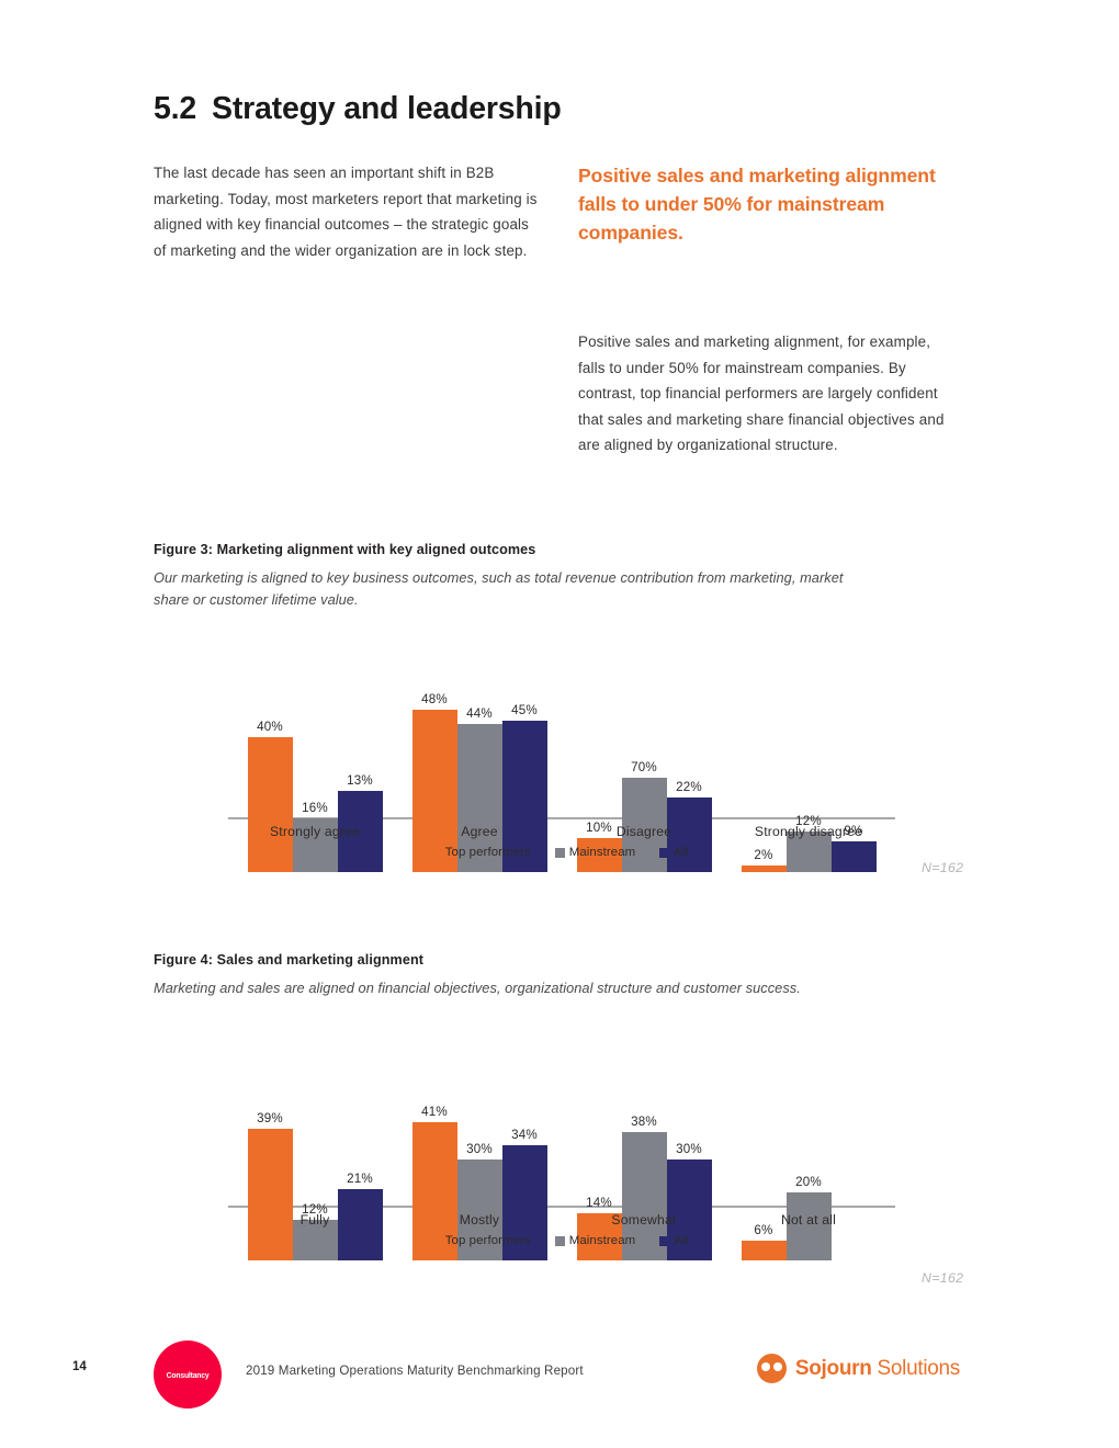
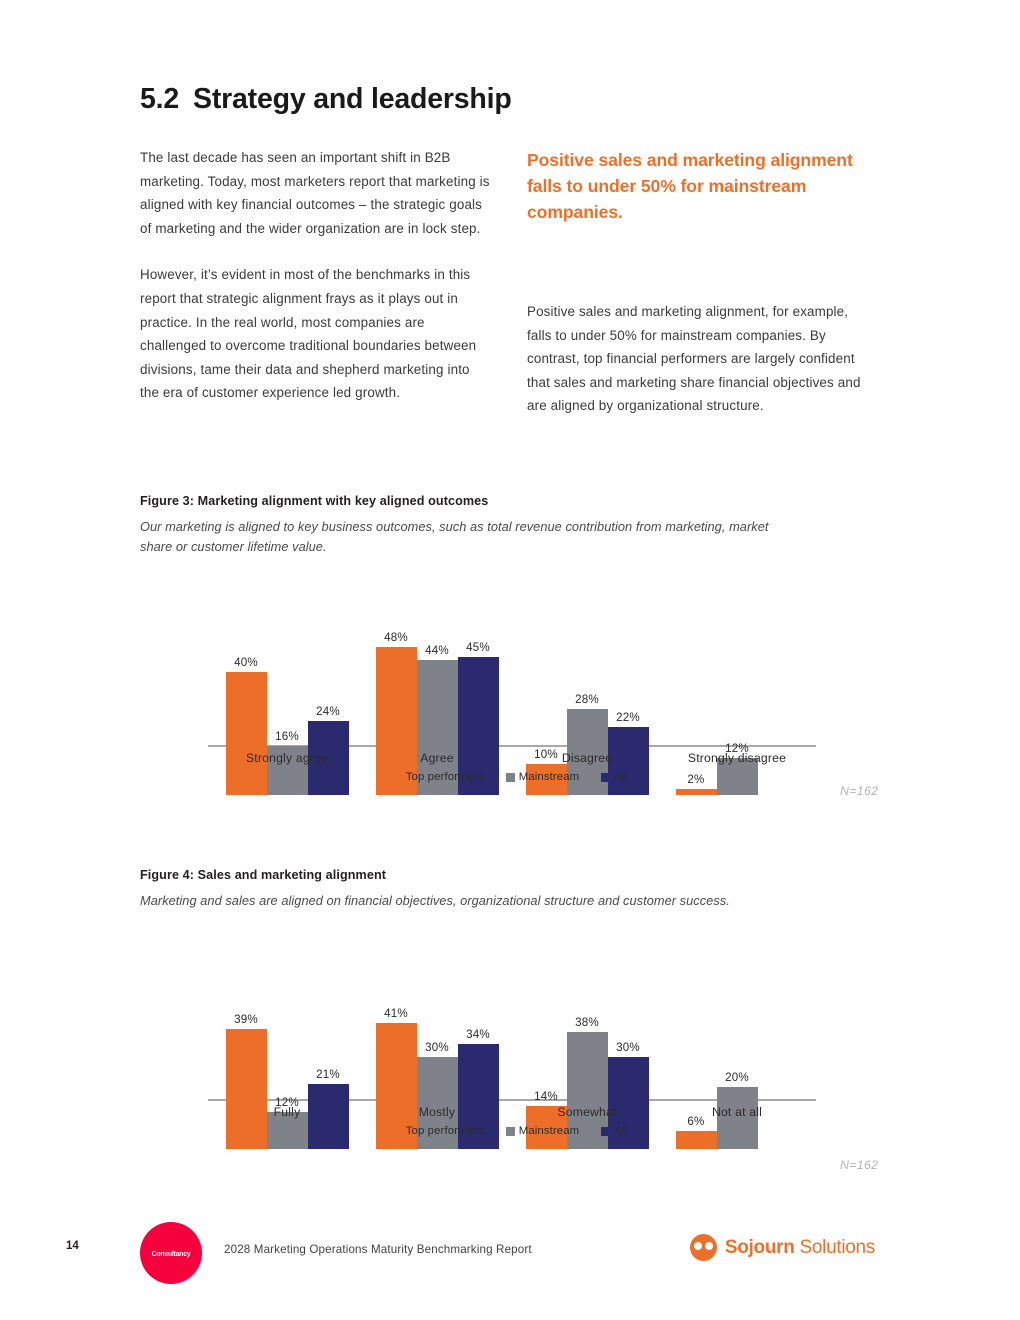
  5.2 Strategy and leadership
  The last decade has seen an important shift in B2B marketing. Today, most marketers report that marketing is aligned with key financial outcomes – the strategic goals of marketing and the wider organization are in lock step.
+ However, it’s evident in most of the benchmarks in this report that strategic alignment frays as it plays out in practice. In the real world, most companies are challenged to overcome traditional boundaries between divisions, tame their data and shepherd marketing into the era of customer experience led growth.
  Positive sales and marketing alignment falls to under 50% for mainstream companies.
  Positive sales and marketing alignment, for example, falls to under 50% for mainstream companies. By contrast, top financial performers are largely confident that sales and marketing share financial objectives and are aligned by organizational structure.
  Figure 3: Marketing alignment with key aligned outcomes
  Our marketing is aligned to key business outcomes, such as total revenue contribution from marketing, market share or customer lifetime value.
  40%
  16%
- 13%
+ 24%
  Strongly agree
  48%
  44%
  45%
  Agree
  10%
- 70%
+ 28%
  22%
  Disagree
  2%
  12%
- 9%
  Strongly disagree
  Top performers
  Mainstream
  All
  N=162
  Figure 4: Sales and marketing alignment
  Marketing and sales are aligned on financial objectives, organizational structure and customer success.
  39%
  12%
  21%
  Fully
  41%
  30%
  34%
  Mostly
  14%
  38%
  30%
  Somewhat
  6%
  20%
  Not at all
  Top performers
  Mainstream
  All
  N=162
  14
  Consultancy
- 2019 Marketing Operations Maturity Benchmarking Report
+ 2028 Marketing Operations Maturity Benchmarking Report
  Sojourn Solutions
